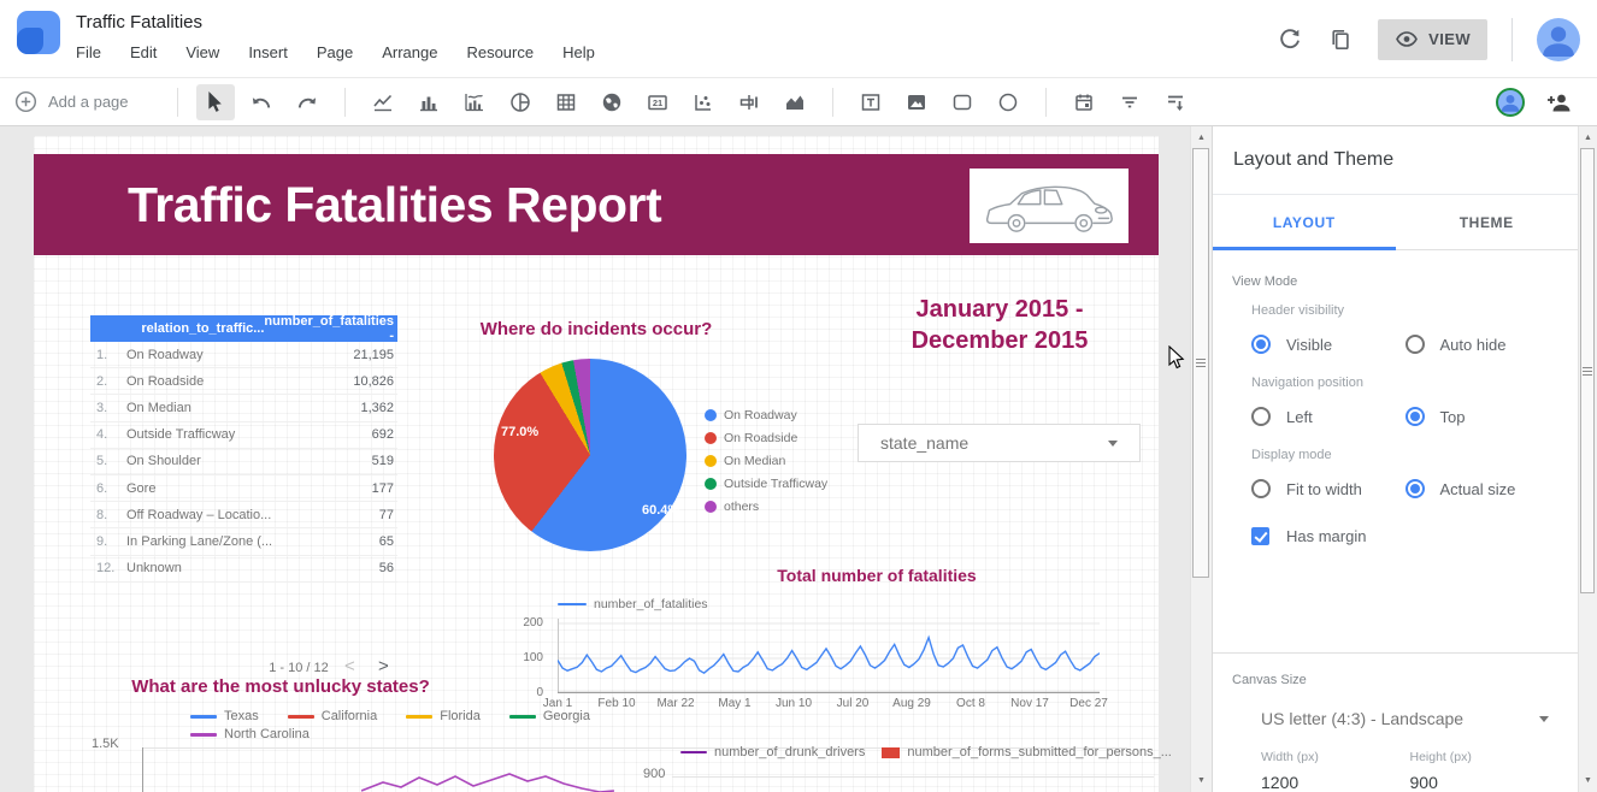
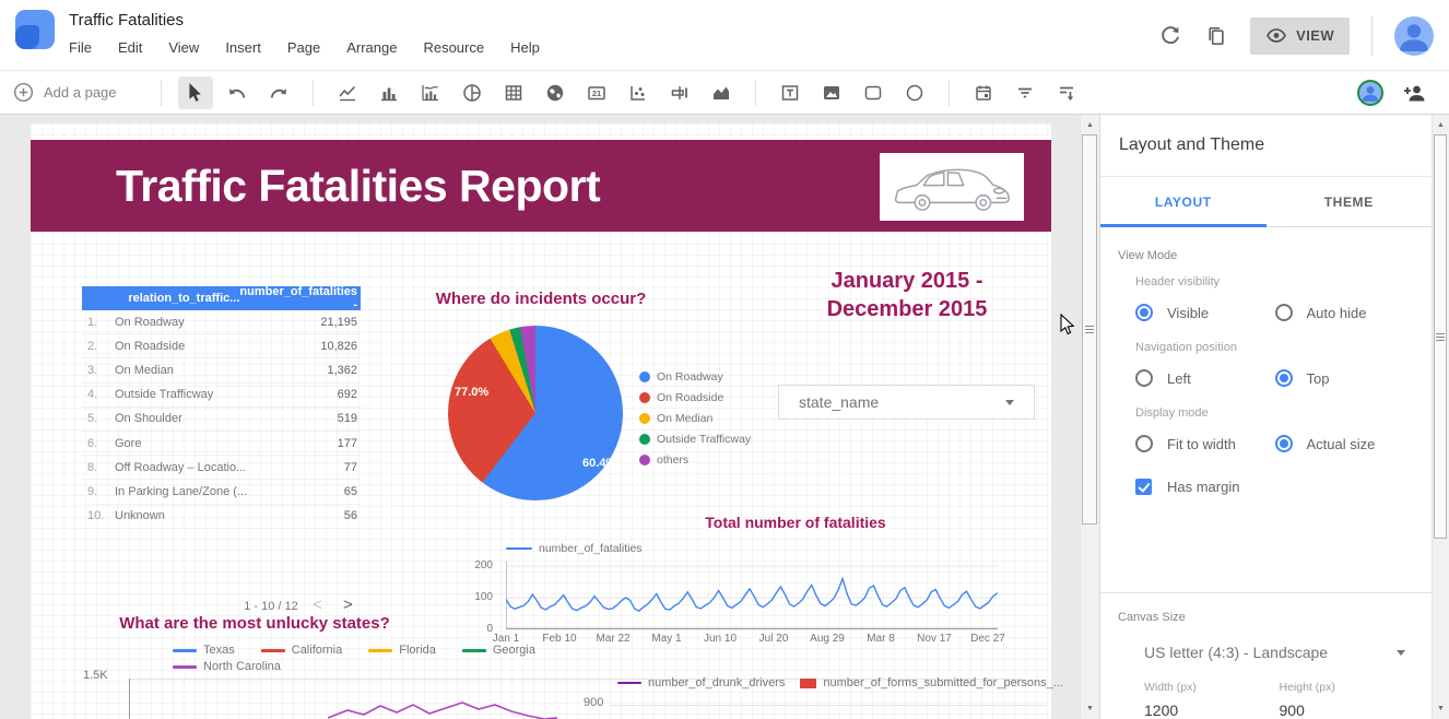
  Traffic Fatalities
  File
  Edit
  View
  Insert
  Page
  Arrange
  Resource
  Help
  VIEW
  Add a page
  21
  Traffic Fatalities Report
  relation_to_traffic...
  number_of_fatalities -
  1.
  On Roadway
  21,195
  2.
  On Roadside
  10,826
  3.
  On Median
  1,362
  4.
  Outside Trafficway
  692
  5.
  On Shoulder
  519
  6.
  Gore
  177
  8.
  Off Roadway – Locatio...
  77
  9.
  In Parking Lane/Zone (...
  65
- 12.
+ 10.
  Unknown
  56
  1 - 10 / 12
  <
  >
  What are the most unlucky states?
  Texas
  California
  Florida
  Georgia
  North Carolina
  1.5K
  Where do incidents occur?
  77.0%
  60.4%
  On Roadway
  On Roadside
  On Median
  Outside Trafficway
  others
  January 2015 -
  December 2015
  state_name
  Total number of fatalities
  number_of_fatalities
  200
  100
  0
  Jan 1
  Feb 10
  Mar 22
  May 1
  Jun 10
  Jul 20
  Aug 29
- Oct 8
+ Mar 8
  Nov 17
  Dec 27
  number_of_drunk_drivers
  number_of_forms_submitted_for_persons_...
  900
  Layout and Theme
  LAYOUT
  THEME
  View Mode
  Header visibility
  Visible
  Auto hide
  Navigation position
  Left
  Top
  Display mode
  Fit to width
  Actual size
  Has margin
  Canvas Size
  US letter (4:3) - Landscape
  Width (px)
  1200
  Height (px)
  900
